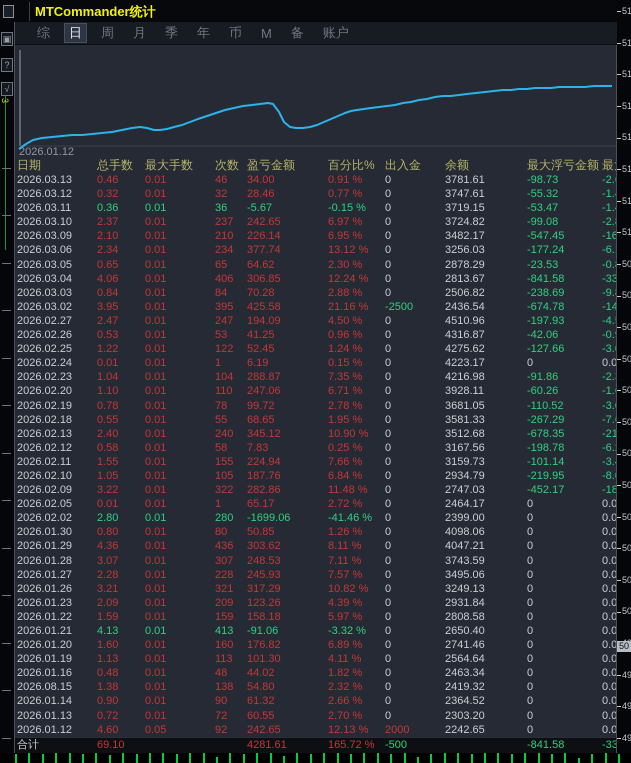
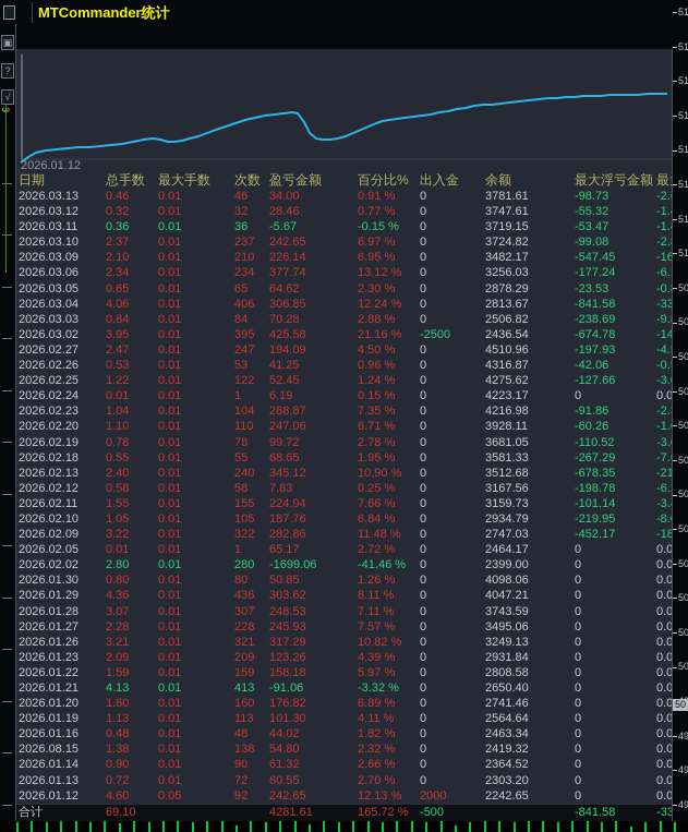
  MTCommander统计
- 综
- 日
- 周
- 月
- 季
- 年
- 币
- M
- 备
- 账户
  2026.01.12
  日期
  总手数
  最大手数
  次数
  盈亏金额
  百分比%
  出入金
  余额
  最大浮亏金额
  2026.03.13
  0.46
  0.01
  46
  34.00
  0.91 %
  0
  3781.61
  -98.73
  2026.03.12
  0.32
  0.01
  32
  28.46
  0.77 %
  0
  3747.61
  -55.32
  2026.03.11
  0.36
  0.01
  36
  -5.67
  -0.15 %
  0
  3719.15
  -53.47
  2026.03.10
  2.37
  0.01
  237
  242.65
  6.97 %
  0
  3724.82
  -99.08
  2026.03.09
  2.10
  0.01
  210
  226.14
  6.95 %
  0
  3482.17
  -547.45
  2026.03.06
  2.34
  0.01
  234
  377.74
  13.12 %
  0
  3256.03
  -177.24
  2026.03.05
  0.65
  0.01
  65
  64.62
  2.30 %
  0
  2878.29
  -23.53
  2026.03.04
  4.06
  0.01
  406
  306.85
  12.24 %
  0
  2813.67
  -841.58
  2026.03.03
  0.84
  0.01
  84
  70.28
  2.88 %
  0
  2506.82
  -238.69
  2026.03.02
  3.95
  0.01
  395
  425.58
  21.16 %
  -2500
  2436.54
  -674.78
  2026.02.27
  2.47
  0.01
  247
  194.09
  4.50 %
  0
  4510.96
  -197.93
  2026.02.26
  0.53
  0.01
  53
  41.25
  0.96 %
  0
  4316.87
  -42.06
  2026.02.25
  1.22
  0.01
  122
  52.45
  1.24 %
  0
  4275.62
  -127.66
  2026.02.24
  0.01
  0.01
  1
  6.19
  0.15 %
  0
  4223.17
  0
  0.0
  2026.02.23
  1.04
  0.01
  104
  288.87
  7.35 %
  0
  4216.98
  -91.86
  2026.02.20
  1.10
  0.01
  110
  247.06
  6.71 %
  0
  3928.11
  -60.26
  2026.02.19
  0.78
  0.01
  78
  99.72
  2.78 %
  0
  3681.05
  -110.52
  2026.02.18
  0.55
  0.01
  55
  68.65
  1.95 %
  0
  3581.33
  -267.29
  2026.02.13
  2.40
  0.01
  240
  345.12
  10.90 %
  0
  3512.68
  -678.35
  2026.02.12
  0.58
  0.01
  58
  7.83
  0.25 %
  0
  3167.56
  -198.78
  2026.02.11
  1.55
  0.01
  155
  224.94
  7.66 %
  0
  3159.73
  -101.14
  2026.02.10
  1.05
  0.01
  105
  187.76
  6.84 %
  0
  2934.79
  -219.95
  2026.02.09
  3.22
  0.01
  322
  282.86
  11.48 %
  0
  2747.03
  -452.17
  2026.02.05
  0.01
  0.01
  1
  65.17
  2.72 %
  0
  2464.17
  0
  0.0
  2026.02.02
  2.80
  0.01
  280
  -1699.06
  -41.46 %
  0
  2399.00
  0
  0.0
  2026.01.30
  0.80
  0.01
  80
  50.85
  1.26 %
  0
  4098.06
  0
  0.0
  2026.01.29
  4.36
  0.01
  436
  303.62
  8.11 %
  0
  4047.21
  0
  0.0
  2026.01.28
  3.07
  0.01
  307
  248.53
  7.11 %
  0
  3743.59
  0
  0.0
  2026.01.27
  2.28
  0.01
  228
  245.93
  7.57 %
  0
  3495.06
  0
  0.0
  2026.01.26
  3.21
  0.01
  321
  317.29
  10.82 %
  0
  3249.13
  0
  0.0
  2026.01.23
  2.09
  0.01
  209
  123.26
  4.39 %
  0
  2931.84
  0
  0.0
  2026.01.22
  1.59
  0.01
  159
  158.18
  5.97 %
  0
  2808.58
  0
  0.0
  2026.01.21
  4.13
  0.01
  413
  -91.06
  -3.32 %
  0
  2650.40
  0
  0.0
  2026.01.20
  1.60
  0.01
  160
  176.82
  6.89 %
  0
  2741.46
  0
  0.0
  2026.01.19
  1.13
  0.01
  113
  101.30
  4.11 %
  0
  2564.64
  0
  0.0
  2026.01.16
  0.48
  0.01
  48
  44.02
  1.82 %
  0
  2463.34
  0
  0.0
  2026.08.15
  1.38
  0.01
  138
  54.80
  2.32 %
  0
  2419.32
  0
  0.0
  2026.01.14
  0.90
  0.01
  90
  61.32
  2.66 %
  0
  2364.52
  0
  0.0
  2026.01.13
  0.72
  0.01
  72
  60.55
  2.70 %
  0
  2303.20
  0
  0.0
  2026.01.12
  4.60
  0.05
  92
  242.65
  12.13 %
  2000
  2242.65
  0
  0.0
  合计
  69.10
  4281.61
  165.72 %
  -500
  -841.58
  ▣
  ?
  √
  51
  51
  51
  51
  51
  51
  51
  51
  50
  50
  50
  50
  50
  50
  50
  50
  50
  50
  50
  50
  49
  49
  49
  50
